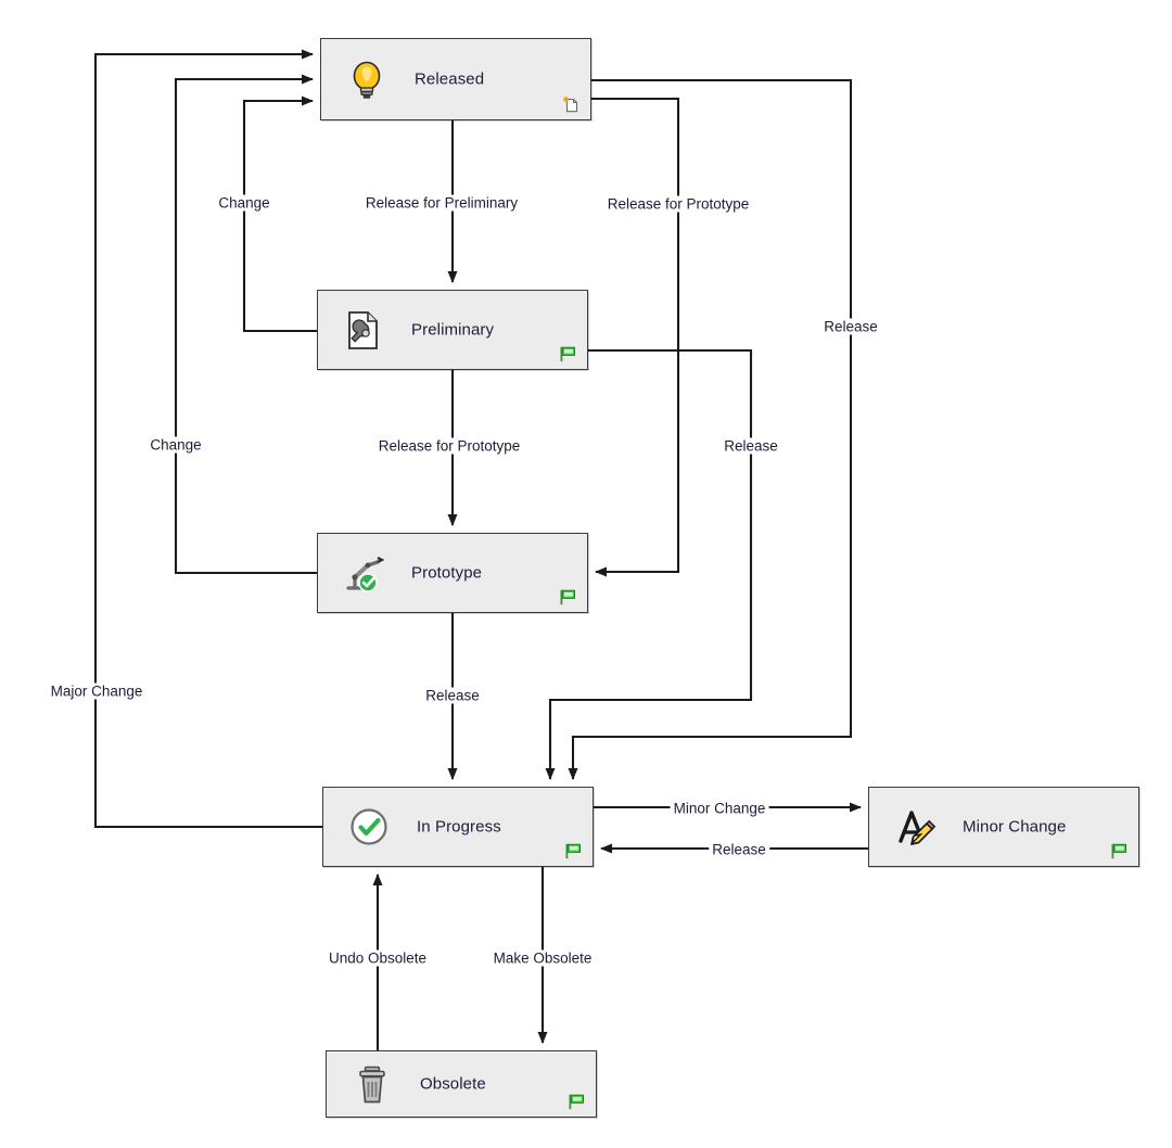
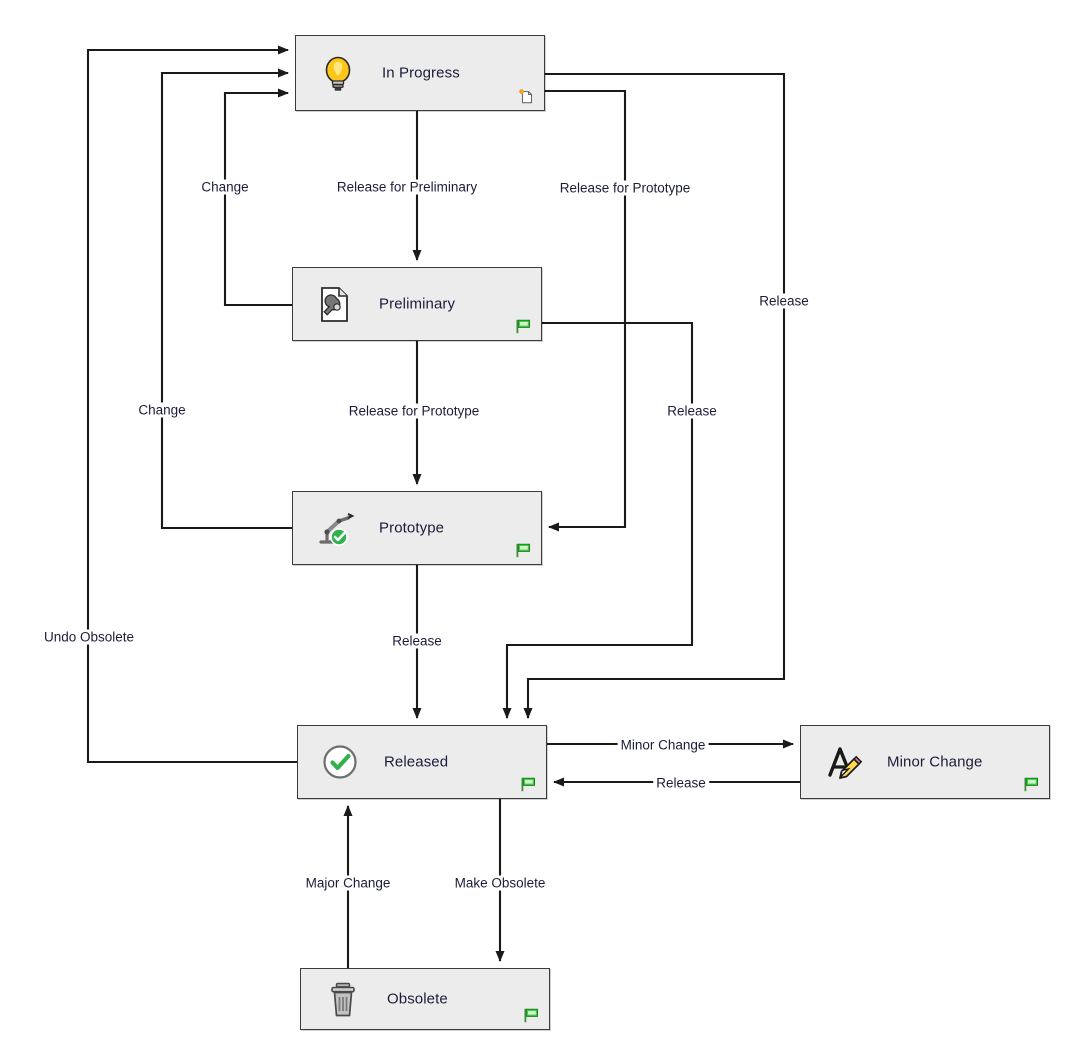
- Major Change
+ Undo Obsolete
  Change
  Change
  Release for Preliminary
  Release for Prototype
  Release for Prototype
  Release
  Release
  Release
  Minor Change
  Release
  Make Obsolete
- Undo Obsolete
+ Major Change
- Released
+ In Progress
  Preliminary
  Prototype
- In Progress
+ Released
  Minor Change
  Obsolete
